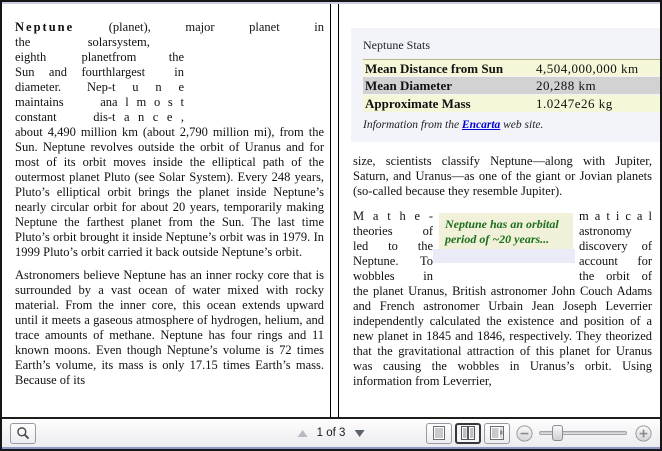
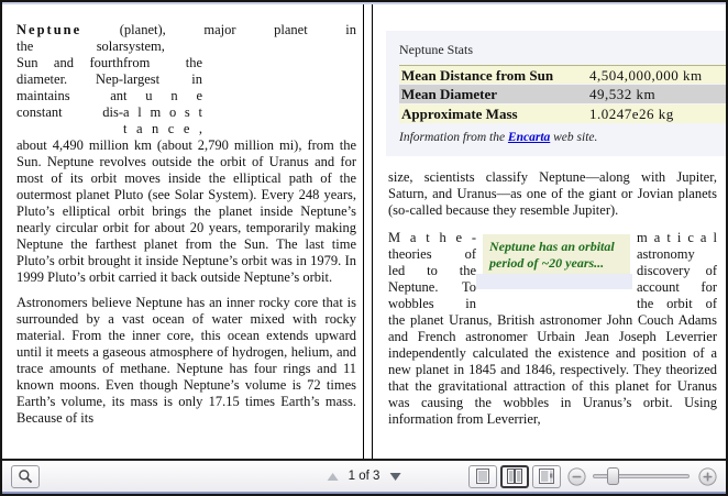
  Neptune (planet), major planet in
  the solar
- eighth planet
  Sun and fourth
  diameter. Nep-
  maintains an
  constant dis-
  system,
  from the
  largest in
  t u n e
  a l m o s t
  t a n c e ,
  about 4,490 million km (about 2,790 million mi), from the Sun. Neptune revolves outside the orbit of Uranus and for most of its orbit moves inside the elliptical path of the outermost planet Pluto (see Solar System). Every 248 years, Pluto’s elliptical orbit brings the planet inside Neptune’s nearly circular orbit for about 20 years, temporarily making Neptune the farthest planet from the Sun. The last time Pluto’s orbit brought it inside Neptune’s orbit was in 1979. In 1999 Pluto’s orbit carried it back outside Neptune’s orbit.
  Astronomers believe Neptune has an inner rocky core that is surrounded by a vast ocean of water mixed with rocky material. From the inner core, this ocean extends upward until it meets a gaseous atmosphere of hydrogen, helium, and trace amounts of methane. Neptune has four rings and 11 known moons. Even though Neptune’s volume is 72 times Earth’s volume, its mass is only 17.15 times Earth’s mass. Because of its
  Neptune Stats
  Mean Distance from Sun
  4,504,000,000 km
  Mean Diameter
- 20,288 km
+ 49,532 km
  Approximate Mass
  1.0247e26 kg
  Information from the Encarta web site.
  size, scientists classify Neptune—along with Jupiter, Saturn, and Uranus—as one of the giant or Jovian planets (so-called because they resemble Jupiter).
  M a t h e -
  theories of
  led to the
  Neptune. To
  wobbles in
  Neptune has an orbital period of ~20 years...
  m a t i c a l
  astronomy
  discovery of
  account for
  the orbit of
  the planet Uranus, British astronomer John Couch Adams and French astronomer Urbain Jean Joseph Leverrier independently calculated the existence and position of a new planet in 1845 and 1846, respectively. They theorized that the gravitational attraction of this planet for Uranus was causing the wobbles in Uranus’s orbit. Using information from Leverrier,
  1 of 3
